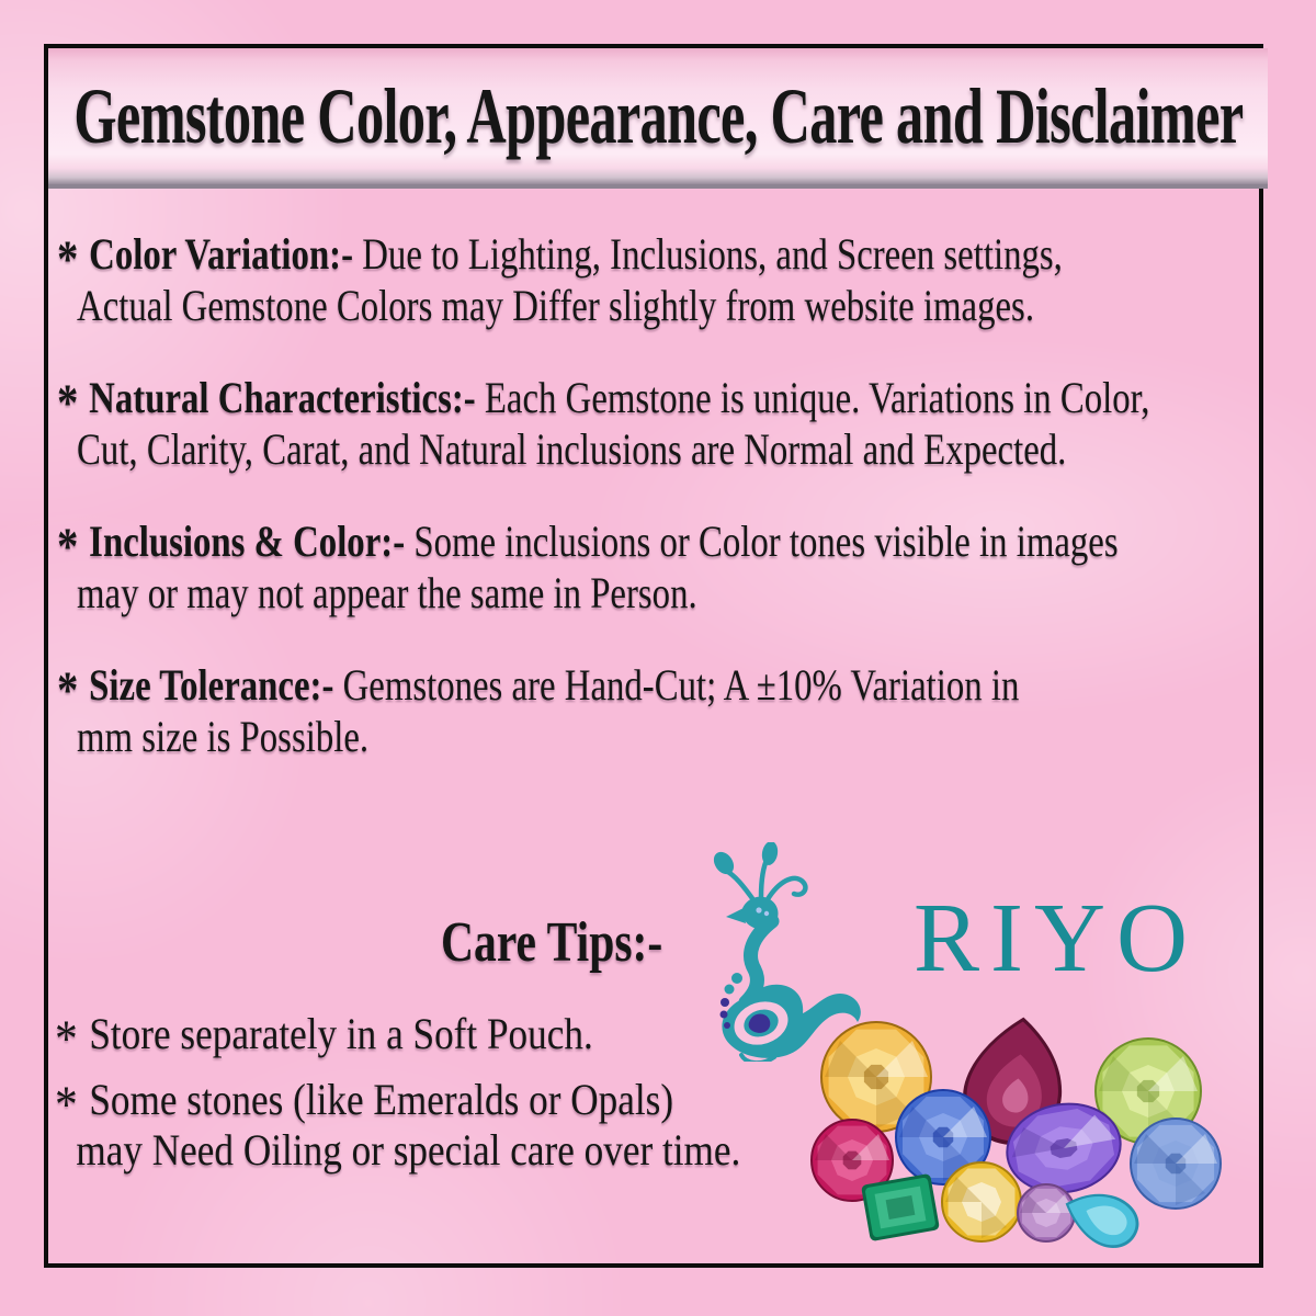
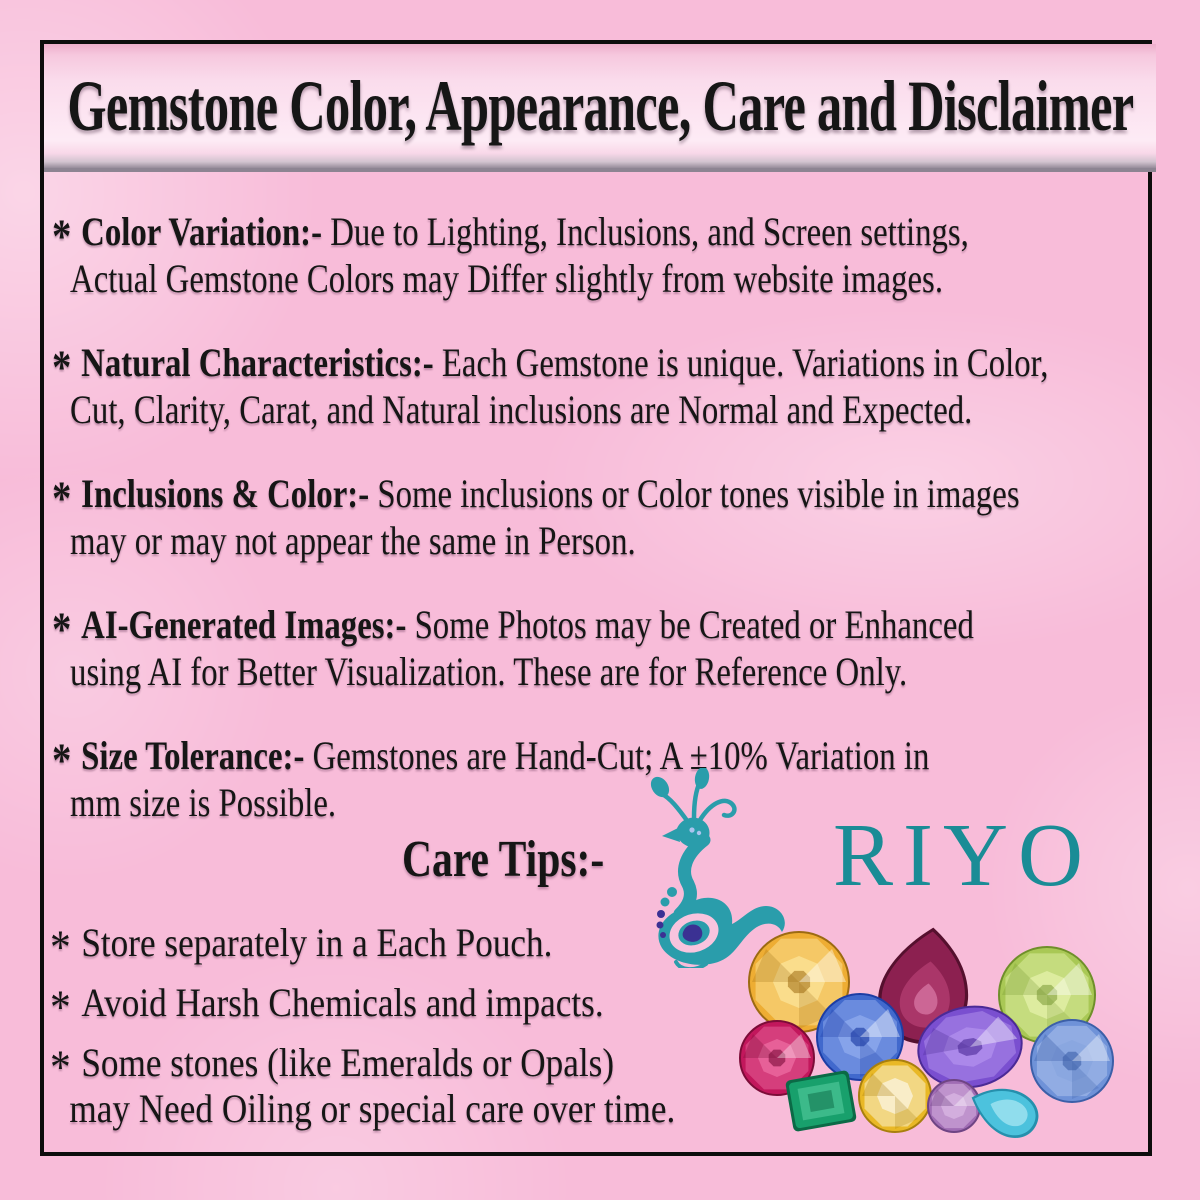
  Gemstone Color, Appearance, Care and Disclaimer
  * Color Variation:- Due to Lighting, Inclusions, and Screen settings,
  Actual Gemstone Colors may Differ slightly from website images.
  * Natural Characteristics:- Each Gemstone is unique. Variations in Color,
  Cut, Clarity, Carat, and Natural inclusions are Normal and Expected.
  * Inclusions & Color:- Some inclusions or Color tones visible in images
  may or may not appear the same in Person.
+ * AI-Generated Images:- Some Photos may be Created or Enhanced
+ using AI for Better Visualization. These are for Reference Only.
  * Size Tolerance:- Gemstones are Hand-Cut; A ±10% Variation in
  mm size is Possible.
  Care Tips:-
- * Store separately in a Soft Pouch.
+ * Store separately in a Each Pouch.
+ * Avoid Harsh Chemicals and impacts.
  * Some stones (like Emeralds or Opals)
  may Need Oiling or special care over time.
  RIYO
